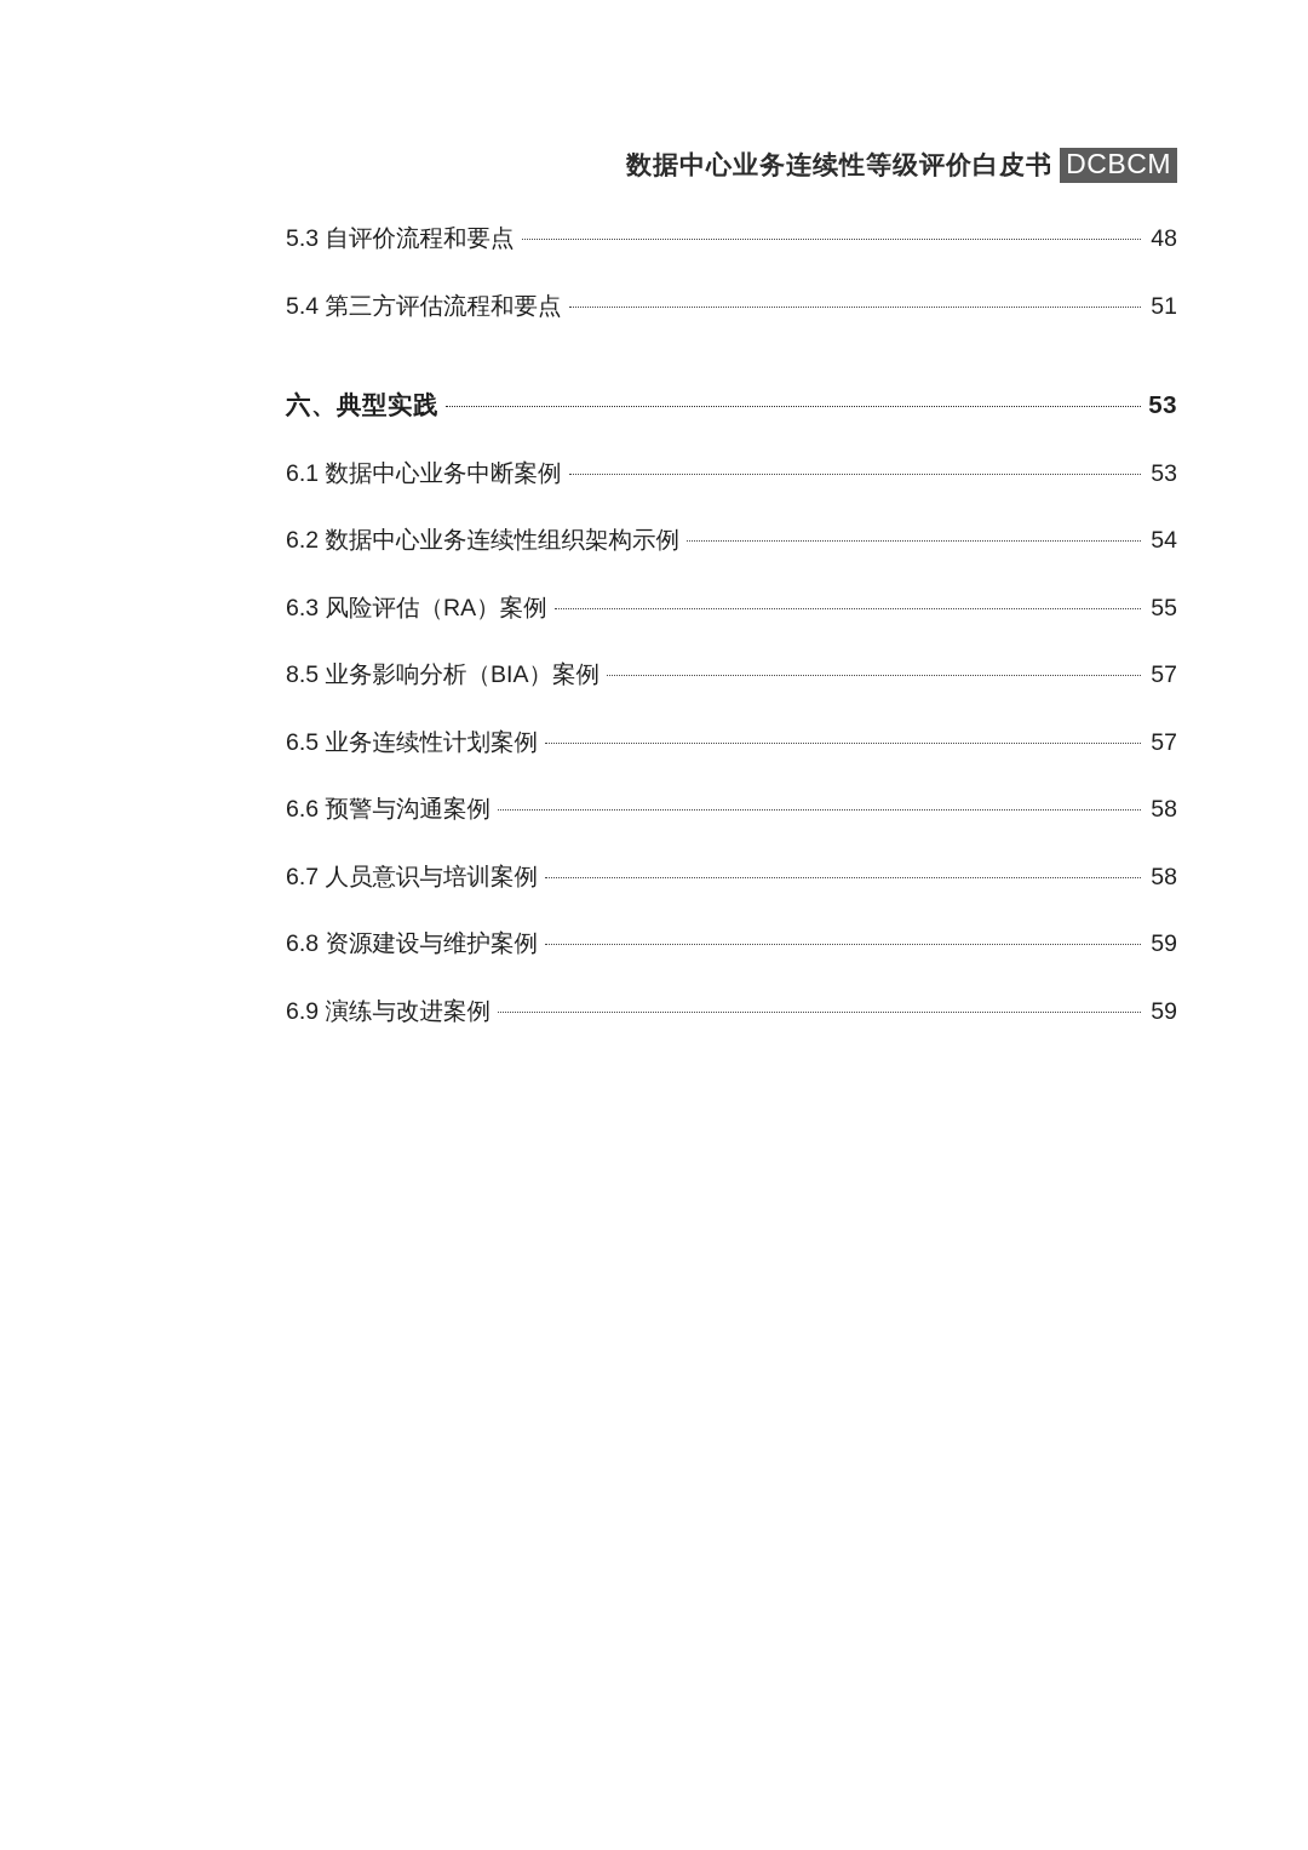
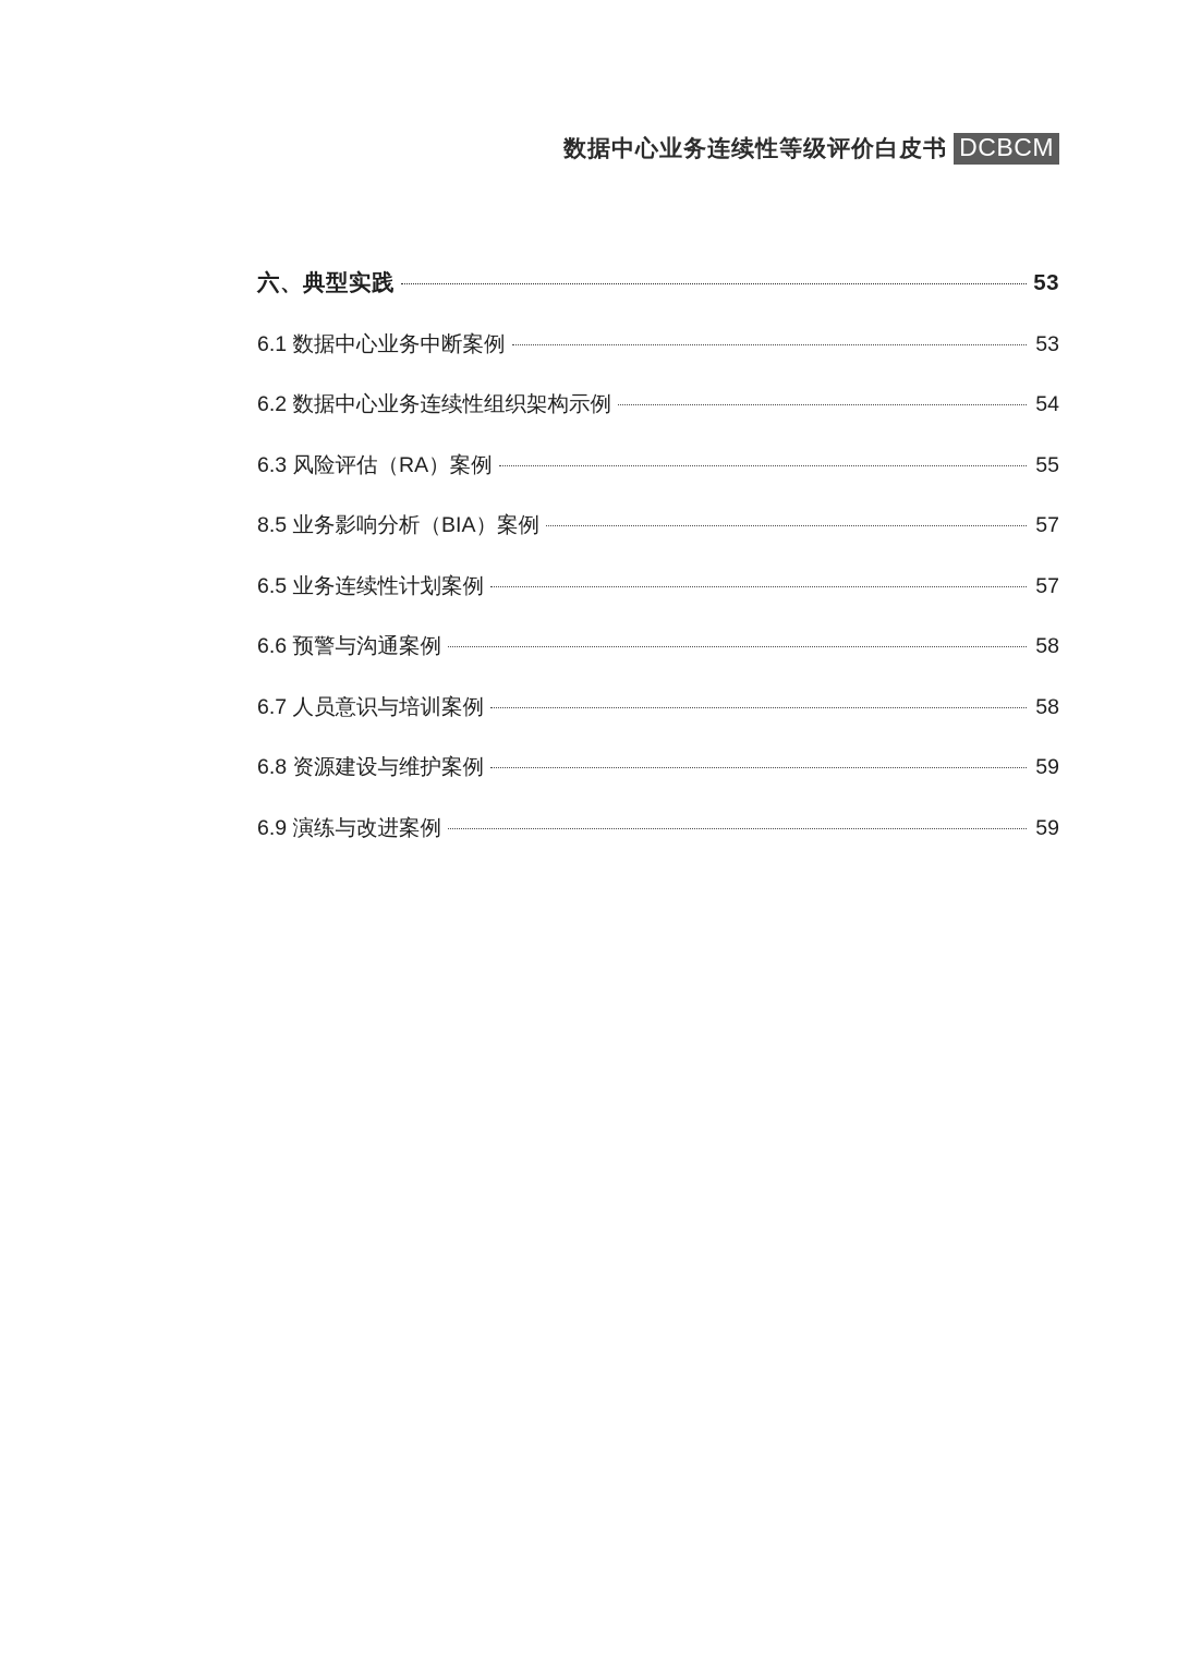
  数据中心业务连续性等级评价白皮书
  DCBCM
- 5.3 自评价流程和要点
- 48
- 5.4 第三方评估流程和要点
- 51
  六、典型实践
  53
  6.1 数据中心业务中断案例
  53
  6.2 数据中心业务连续性组织架构示例
  54
  6.3 风险评估（RA）案例
  55
  8.5 业务影响分析（BIA）案例
  57
  6.5 业务连续性计划案例
  57
  6.6 预警与沟通案例
  58
  6.7 人员意识与培训案例
  58
  6.8 资源建设与维护案例
  59
  6.9 演练与改进案例
  59
